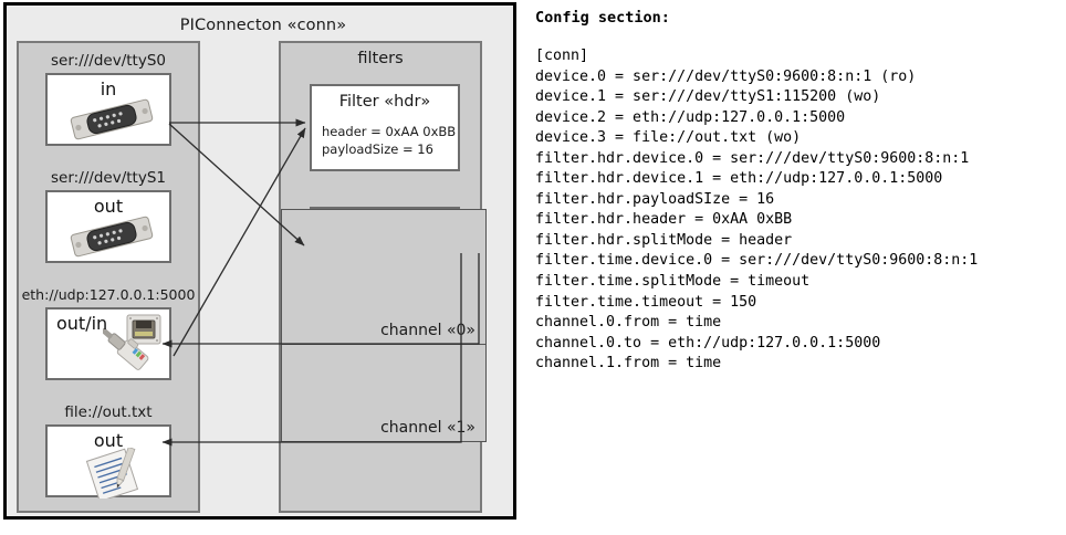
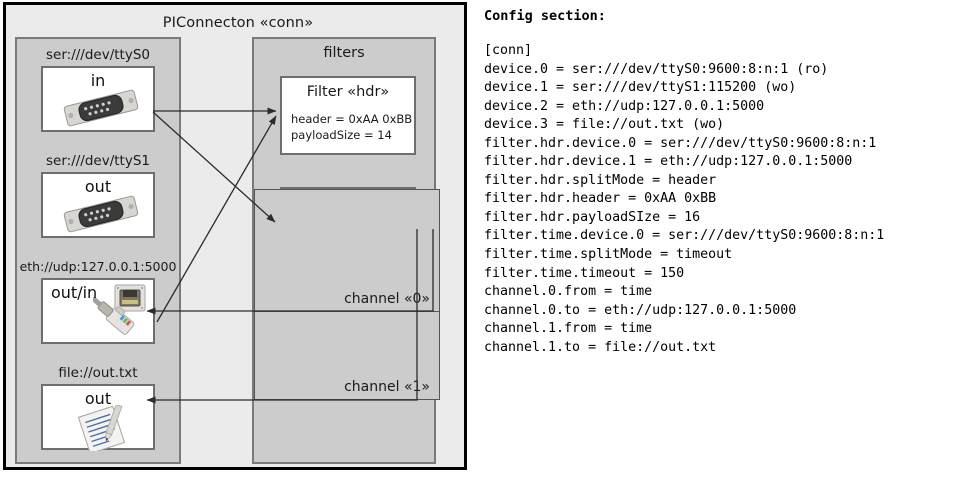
  PIConnecton «conn»
  ser:///dev/ttyS0
  in
  ser:///dev/ttyS1
  out
  eth://udp:127.0.0.1:5000
  out/in
  file://out.txt
  out
  filters
  Filter «hdr»
  header = 0xAA 0xBB
- payloadSize = 16
+ payloadSize = 14
  channel «»
  channel «»
  Config section:
  [conn]
  device.0 = ser:///dev/ttyS0:9600:8:n:1 (ro)
  device.1 = ser:///dev/ttyS1:115200 (wo)
  device.2 = eth://udp:127.0.0.1:5000
  device.3 = file://out.txt (wo)
  filter.hdr.device.0 = ser:///dev/ttyS0:9600:8:n:1
  filter.hdr.device.1 = eth://udp:127.0.0.1:5000
- filter.hdr.payloadSIze = 16
+ filter.hdr.splitMode = header
  filter.hdr.header = 0xAA 0xBB
- filter.hdr.splitMode = header
+ filter.hdr.payloadSIze = 16
  filter.time.device.0 = ser:///dev/ttyS0:9600:8:n:1
  filter.time.splitMode = timeout
  filter.time.timeout = 150
  channel.0.from = time
  channel.0.to = eth://udp:127.0.0.1:5000
  channel.1.from = time
+ channel.1.to = file://out.txt
